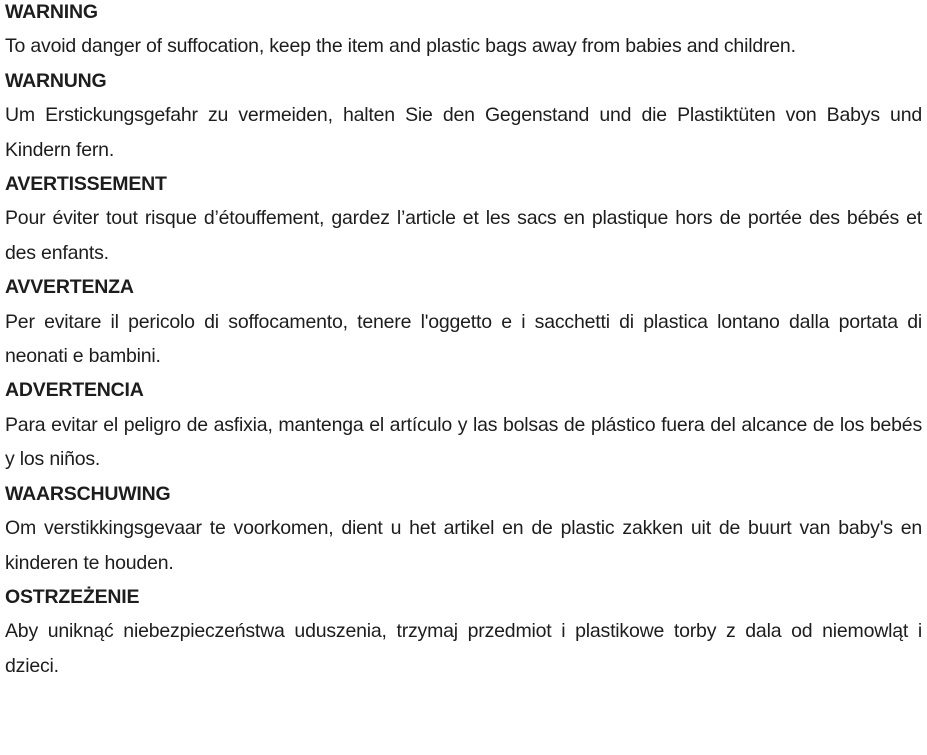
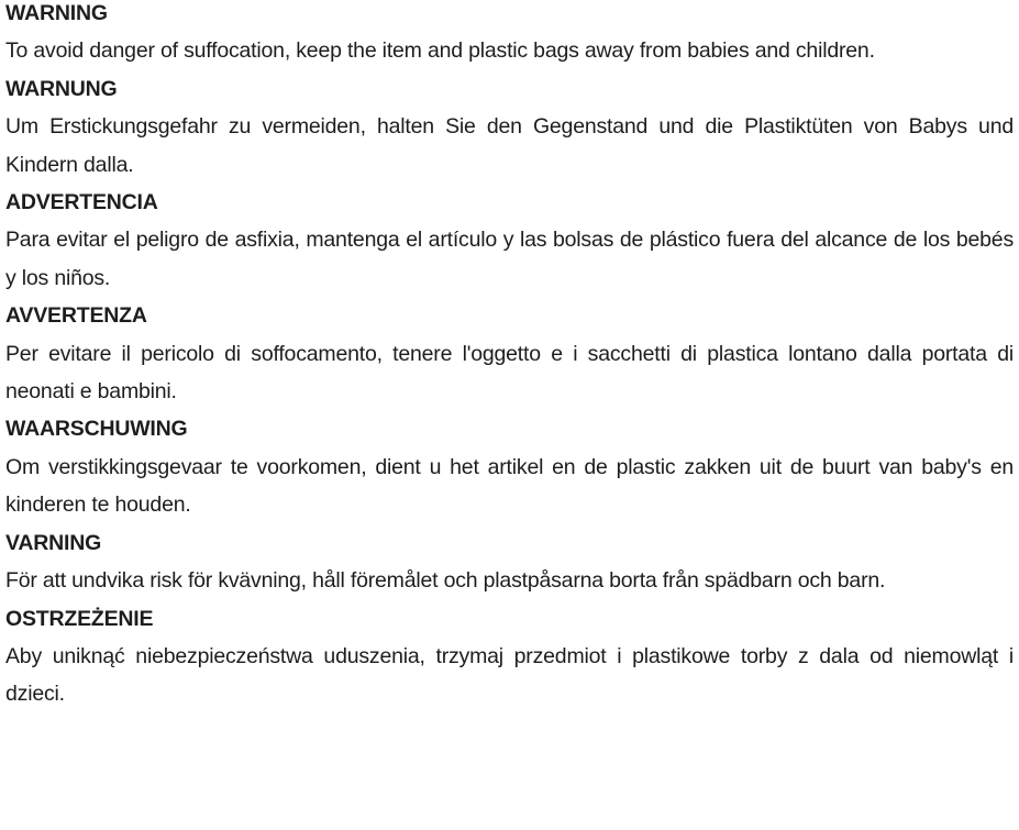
  WARNING
  To avoid danger of suffocation, keep the item and plastic bags away from babies and children.
  WARNUNG
- Um Erstickungsgefahr zu vermeiden, halten Sie den Gegenstand und die Plastiktüten von Babys und Kindern fern.
+ Um Erstickungsgefahr zu vermeiden, halten Sie den Gegenstand und die Plastiktüten von Babys und Kindern dalla.
- AVERTISSEMENT
- Pour éviter tout risque d’étouffement, gardez l’article et les sacs en plastique hors de portée des bébés et des enfants.
- AVVERTENZA
+ ADVERTENCIA
- Per evitare il pericolo di soffocamento, tenere l'oggetto e i sacchetti di plastica lontano dalla portata di neonati e bambini.
+ Para evitar el peligro de asfixia, mantenga el artículo y las bolsas de plástico fuera del alcance de los bebés y los niños.
- ADVERTENCIA
+ AVVERTENZA
- Para evitar el peligro de asfixia, mantenga el artículo y las bolsas de plástico fuera del alcance de los bebés y los niños.
+ Per evitare il pericolo di soffocamento, tenere l'oggetto e i sacchetti di plastica lontano dalla portata di neonati e bambini.
  WAARSCHUWING
  Om verstikkingsgevaar te voorkomen, dient u het artikel en de plastic zakken uit de buurt van baby's en kinderen te houden.
+ VARNING
+ För att undvika risk för kvävning, håll föremålet och plastpåsarna borta från spädbarn och barn.
  OSTRZEŻENIE
  Aby uniknąć niebezpieczeństwa uduszenia, trzymaj przedmiot i plastikowe torby z dala od niemowląt i dzieci.
